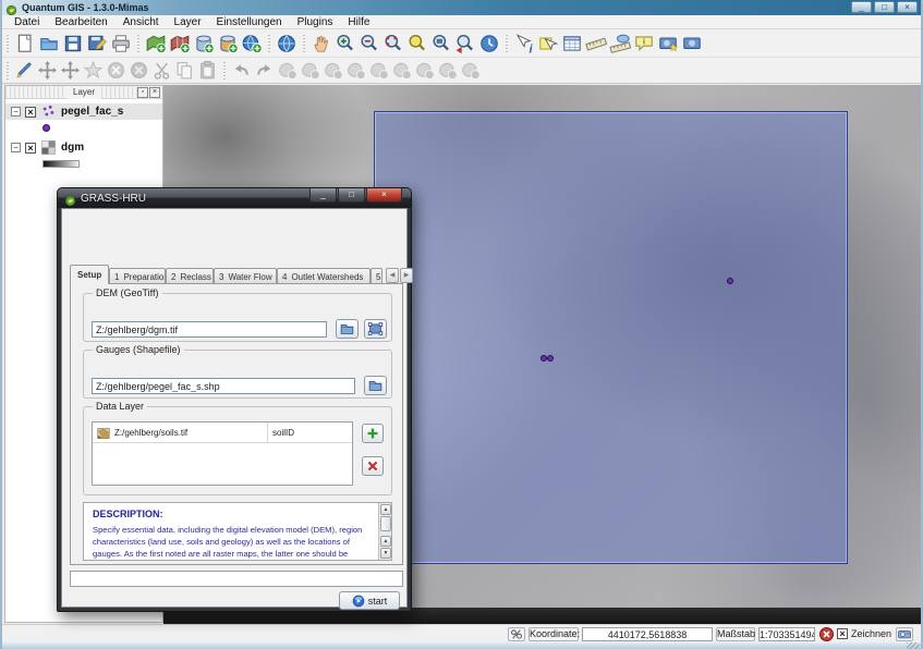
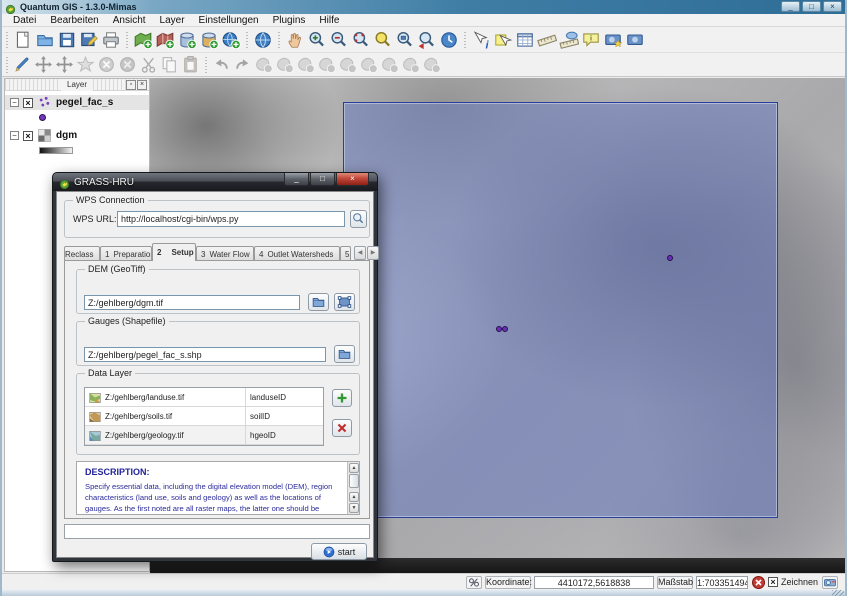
  Quantum GIS - 1.3.0-Mimas
  _
  □
  ×
  Datei
  Bearbeiten
  Ansicht
  Layer
  Einstellungen
  Plugins
  Hilfe
  i
  i
  Layer
  −
  ×
  pegel_fac_s
  −
  ×
  dgm
  Koordinate:
  4410172,5618838
  Maßstab
  1:70335149
  ×
  Zeichnen
  GRASS-HRU
  _
  □
  ×
+ WPS Connection
+ WPS URL:
+ http://localhost/cgi-bin/wps.py
- Setup
+ Reclass
  1
  Preparatio
  2
- Reclass
+ Setup
  3
  Water Flow
  4
  Outlet Watersheds
  5
  DEM (GeoTiff)
  Z:/gehlberg/dgm.tif
  Gauges (Shapefile)
  Z:/gehlberg/pegel_fac_s.shp
  Data Layer
+ Z:/gehlberg/landuse.tif
+ landuseID
  Z:/gehlberg/soils.tif
  soilID
+ Z:/gehlberg/geology.tif
+ hgeoID
  DESCRIPTION:
  Specify essential data, including the digital elevation model (DEM), region characteristics (land use, soils and geology) as well as the locations of gauges. As the first noted are all raster maps, the latter one should be
  start
